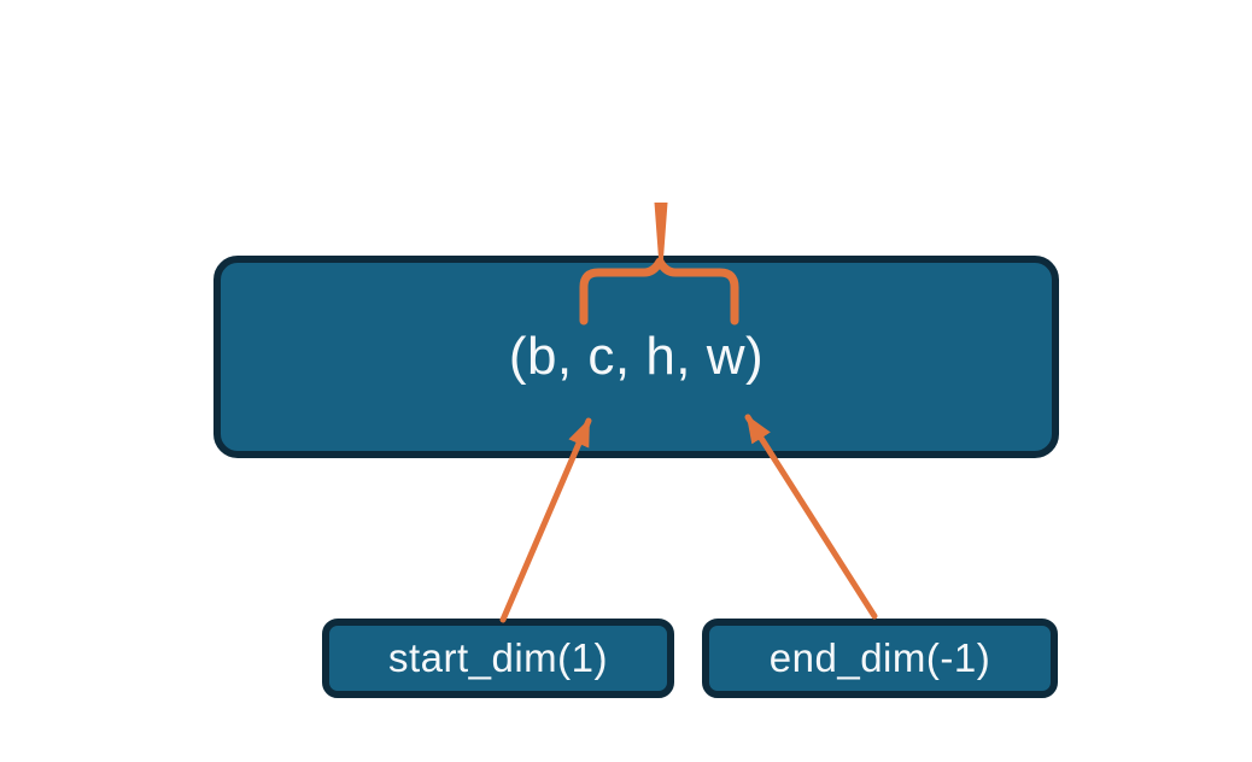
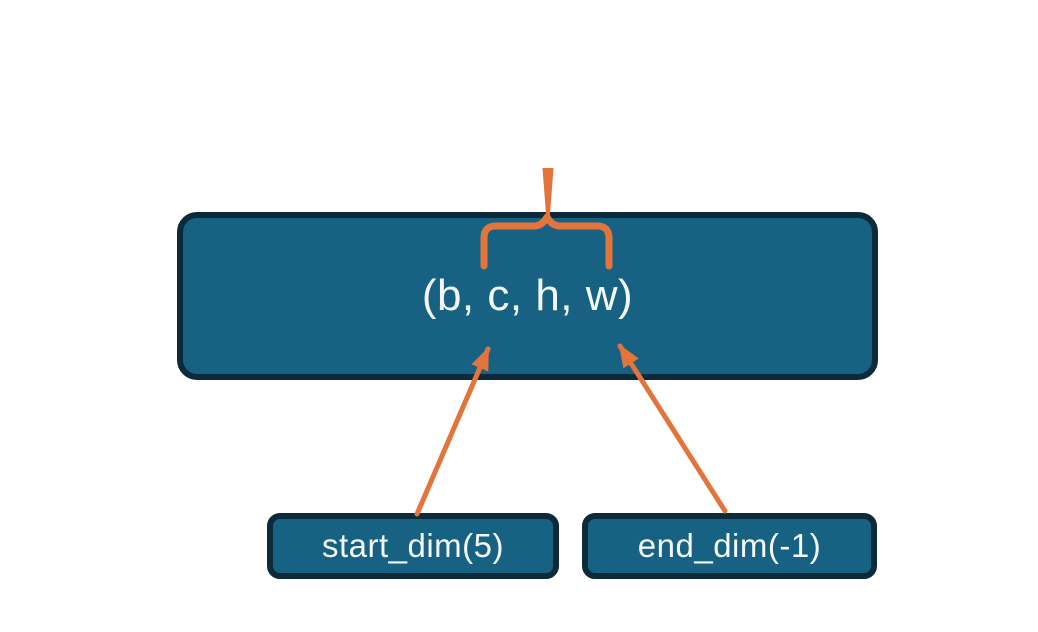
  (b, c, h, w)
- start_dim(1)
+ start_dim(5)
  end_dim(-1)
